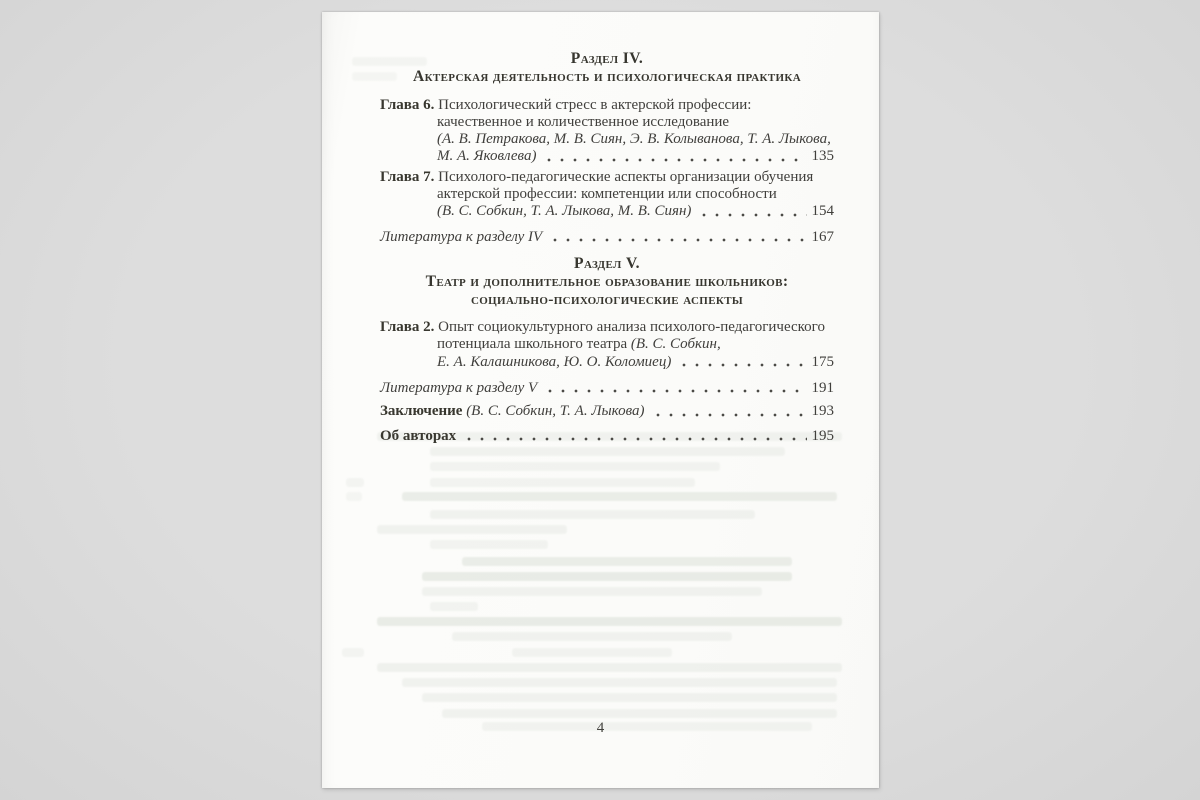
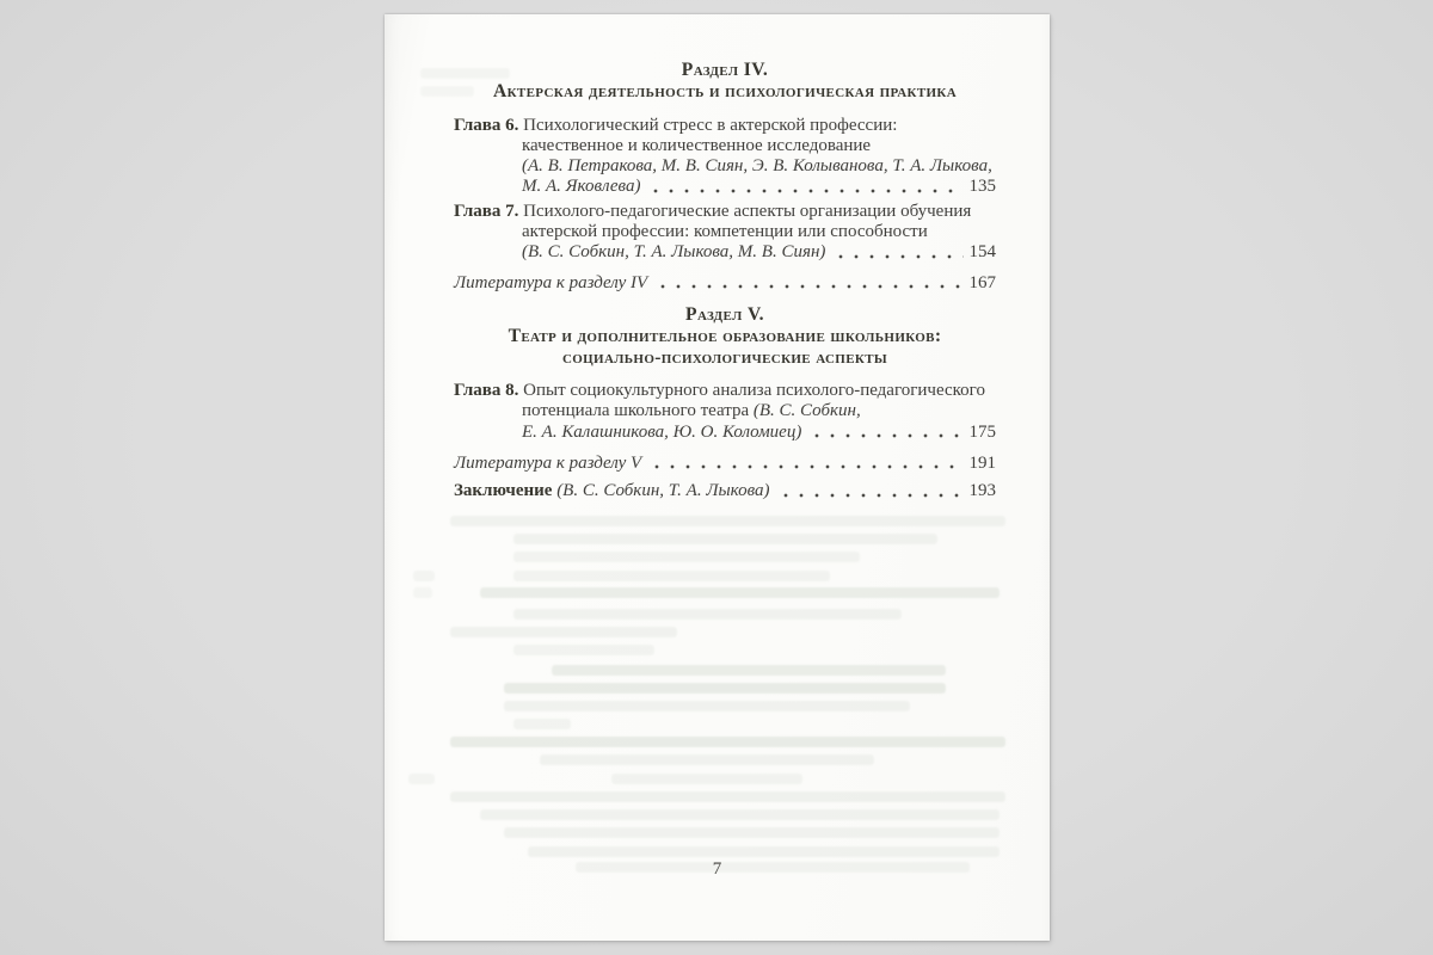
  Раздел IV.
  Актерская деятельность и психологическая практика
  Глава 6. Психологический стресс в актерской профессии:
  качественное и количественное исследование
  (А. В. Петракова, М. В. Сиян, Э. В. Колыванова, Т. А. Лыкова,
  М. А. Яковлева)
  135
  Глава 7. Психолого-педагогические аспекты организации обучения
  актерской профессии: компетенции или способности
  (В. С. Собкин, Т. А. Лыкова, М. В. Сиян)
  154
  Литература к разделу IV
  167
  Раздел V.
  Театр и дополнительное образование школьников:
  социально-психологические аспекты
- Глава 2. Опыт социокультурного анализа психолого-педагогического
+ Глава 8. Опыт социокультурного анализа психолого-педагогического
  потенциала школьного театра (В. С. Собкин,
  Е. А. Калашникова, Ю. О. Коломиец)
  175
  Литература к разделу V
  191
  Заключение (В. С. Собкин, Т. А. Лыкова)
  193
- Об авторах
- 195
- 4
+ 7
